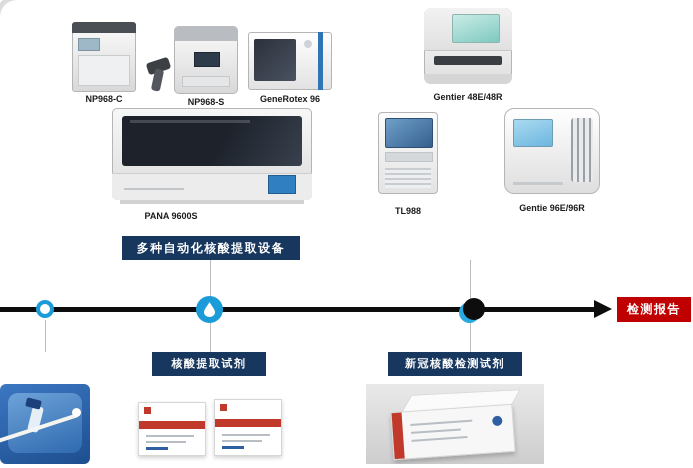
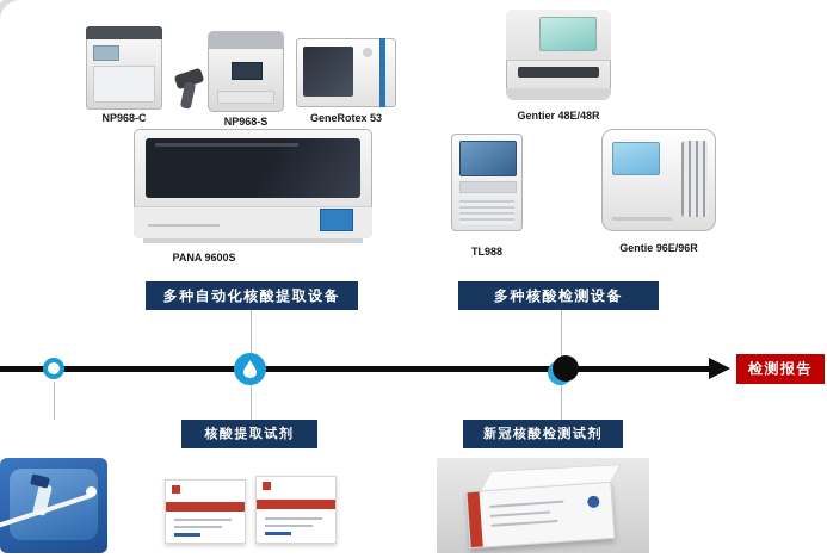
  NP968-C
  NP968-S
- GeneRotex 96
+ GeneRotex 53
  PANA 9600S
  Gentier 48E/48R
  TL988
  Gentie 96E/96R
  多种自动化核酸提取设备
+ 多种核酸检测设备
  检测报告
  核酸提取试剂
  新冠核酸检测试剂
